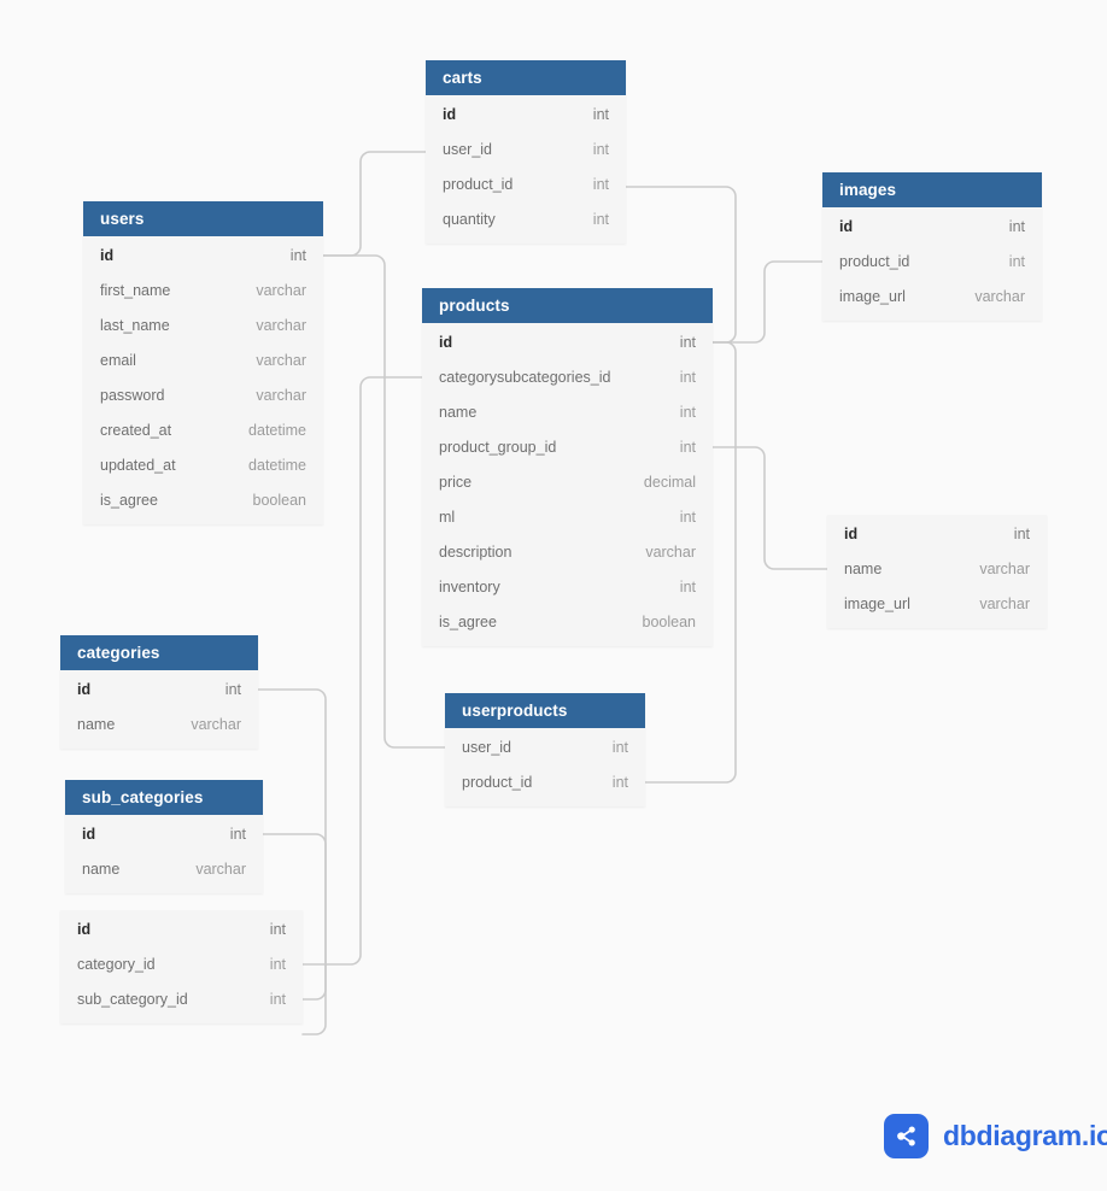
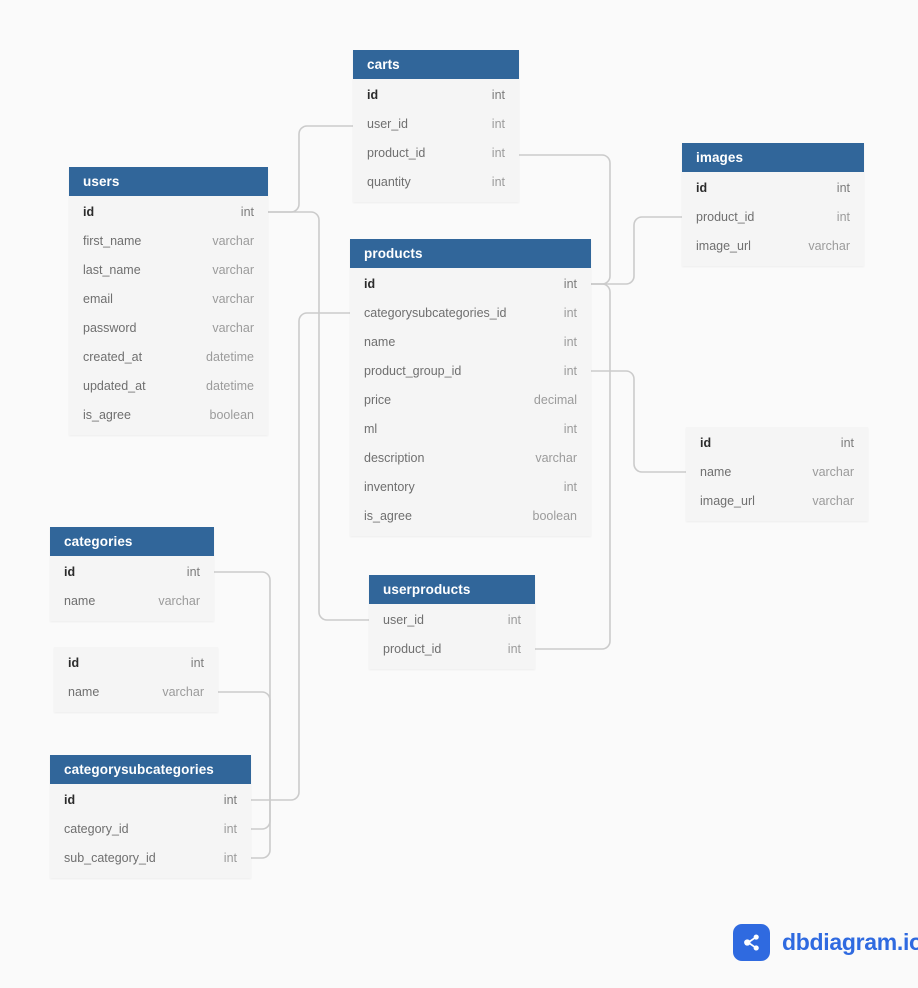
  carts
  id
  int
  user_id
  int
  product_id
  int
  quantity
  int
  users
  id
  int
  first_name
  varchar
  last_name
  varchar
  email
  varchar
  password
  varchar
  created_at
  datetime
  updated_at
  datetime
  is_agree
  boolean
  images
  id
  int
  product_id
  int
  image_url
  varchar
  products
  id
  int
  categorysubcategories_id
  int
  name
  int
  product_group_id
  int
  price
  decimal
  ml
  int
  description
  varchar
  inventory
  int
  is_agree
  boolean
  id
  int
  name
  varchar
  image_url
  varchar
  categories
  id
  int
  name
  varchar
- sub_categories
  id
  int
  name
  varchar
  userproducts
  user_id
  int
  product_id
  int
+ categorysubcategories
  id
  int
  category_id
  int
  sub_category_id
  int
  dbdiagram.io
